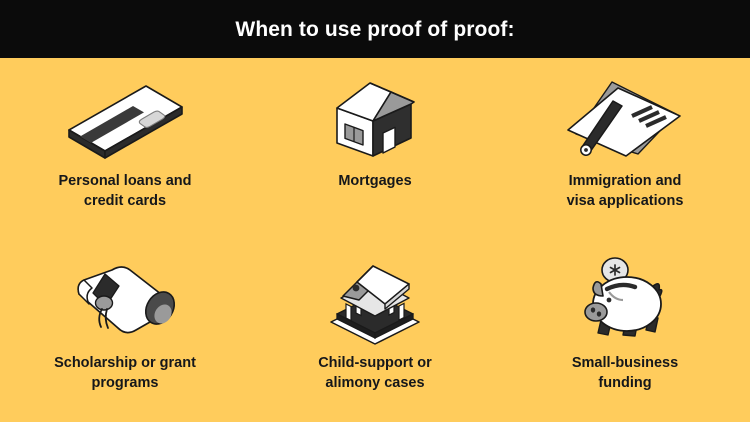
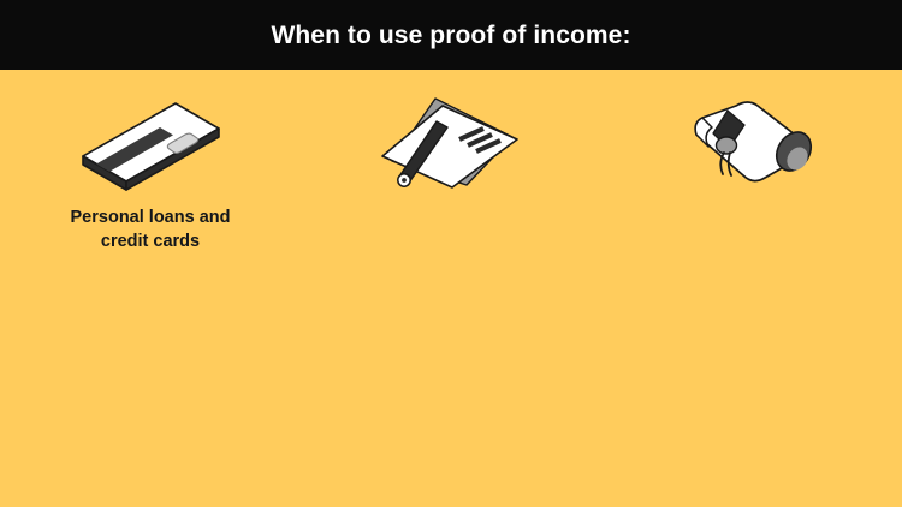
- When to use proof of proof:
+ When to use proof of income:
  Personal loans and
  credit cards
- Mortgages
- Immigration and
- visa applications
- Scholarship or grant
- programs
- Child-support or
- alimony cases
- Small-business
- funding
